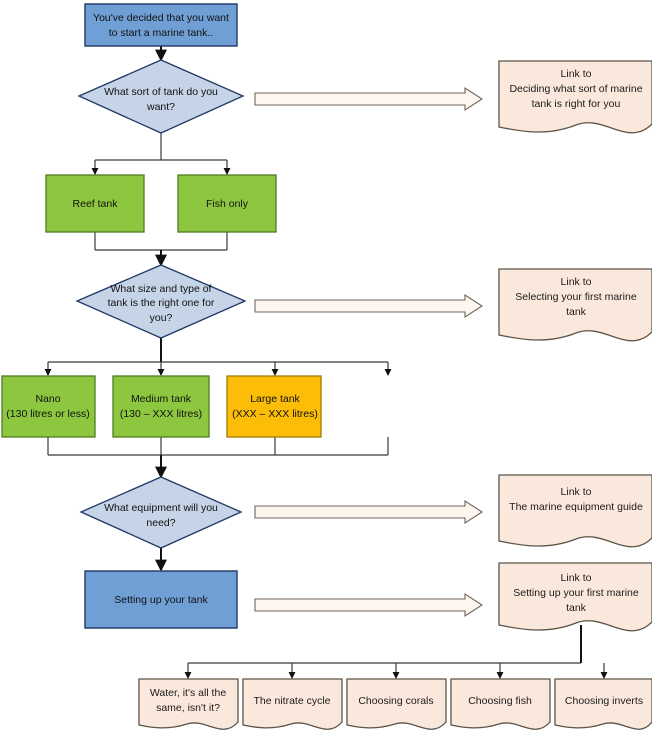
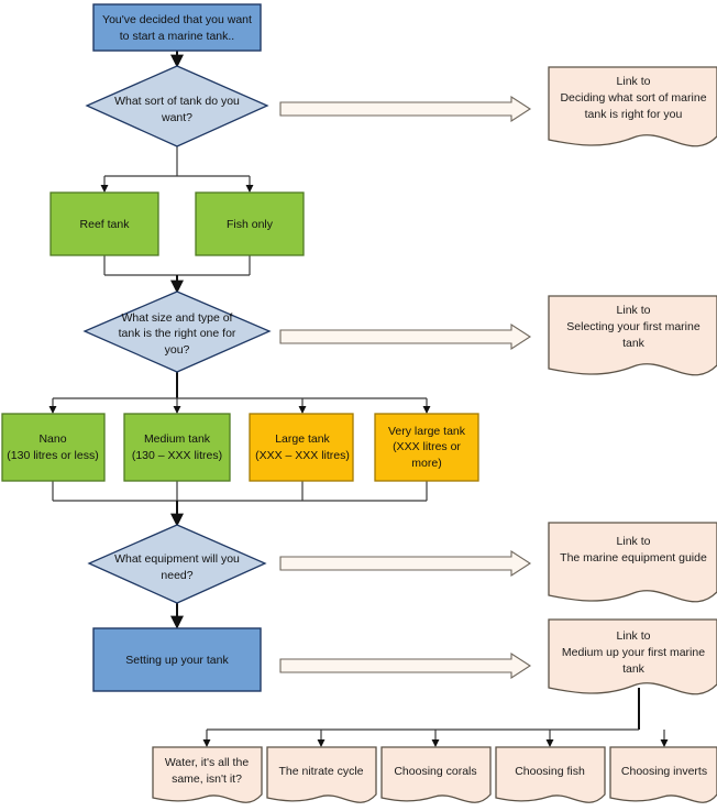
  You've decided that you want
  to start a marine tank..
  What sort of tank do you
  want?
  Reef tank
  Fish only
  What size and type of
  tank is the right one for
  you?
  Nano
  (130 litres or less)
  Medium tank
  (130 – XXX litres)
  Large tank
  (XXX – XXX litres)
+ Very large tank
+ (XXX litres or
+ more)
  What equipment will you
  need?
  Setting up your tank
  Link to
  Deciding what sort of marine
  tank is right for you
  Link to
  Selecting your first marine
  tank
  Link to
  The marine equipment guide
  Link to
- Setting up your first marine
+ Medium up your first marine
  tank
  Water, it's all the
  same, isn't it?
  The nitrate cycle
  Choosing corals
  Choosing fish
  Choosing inverts
